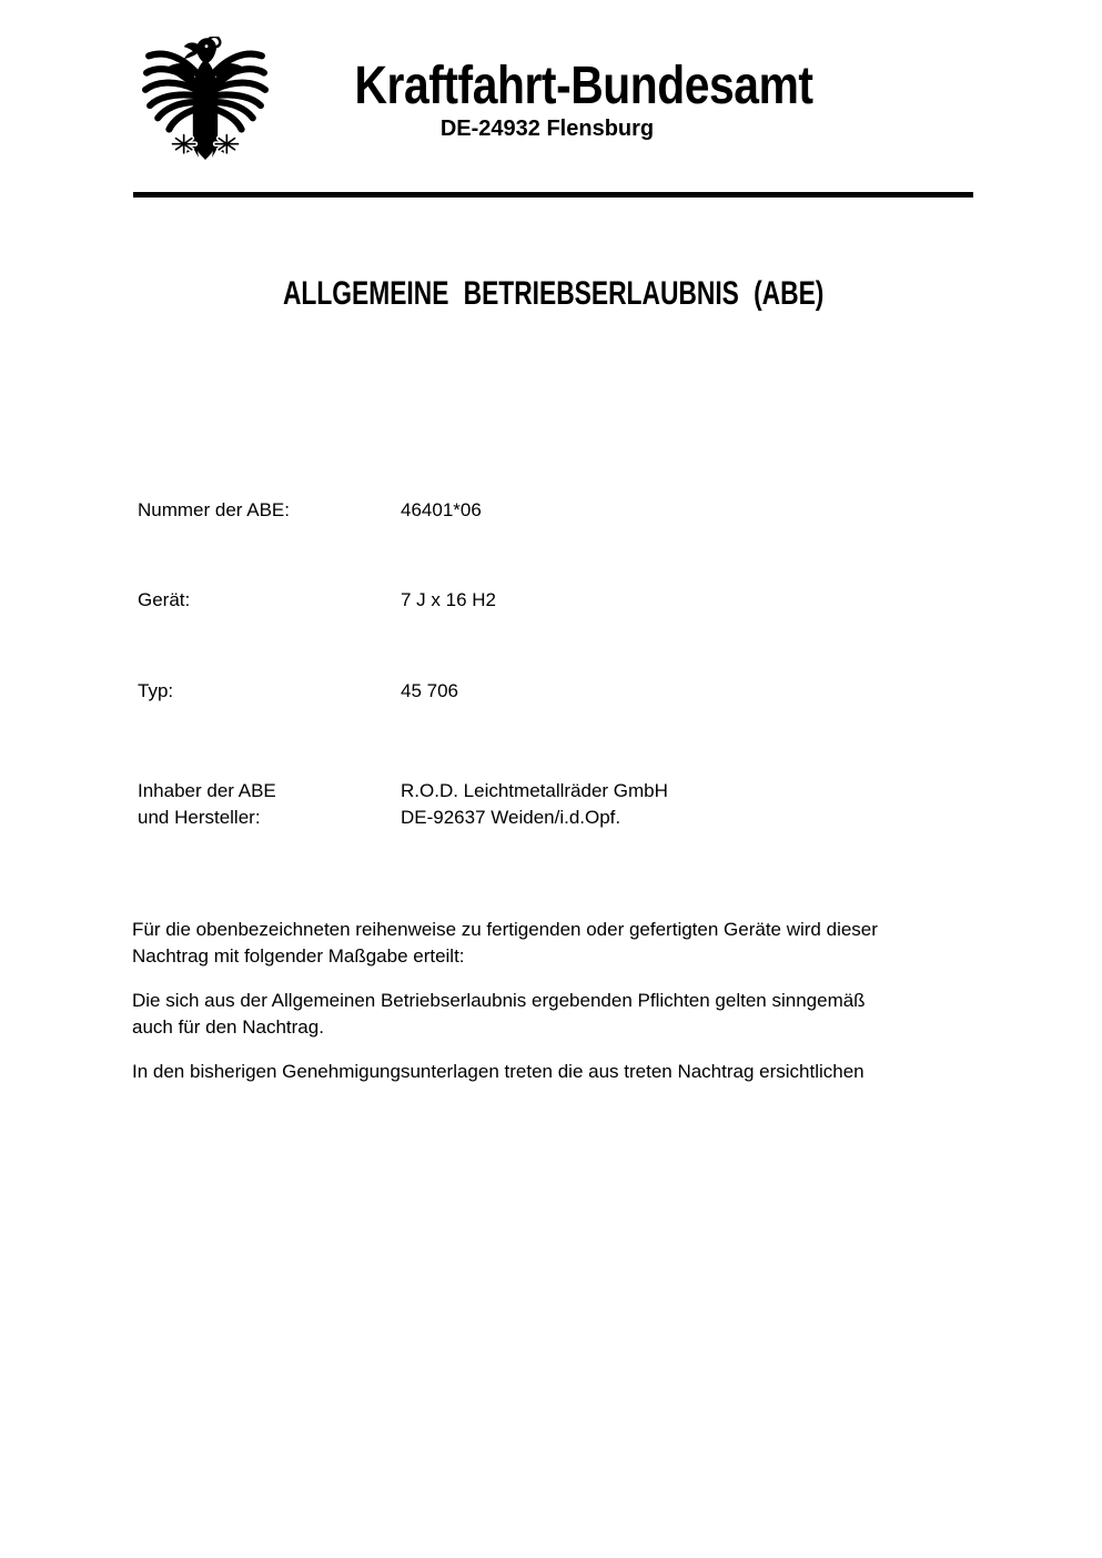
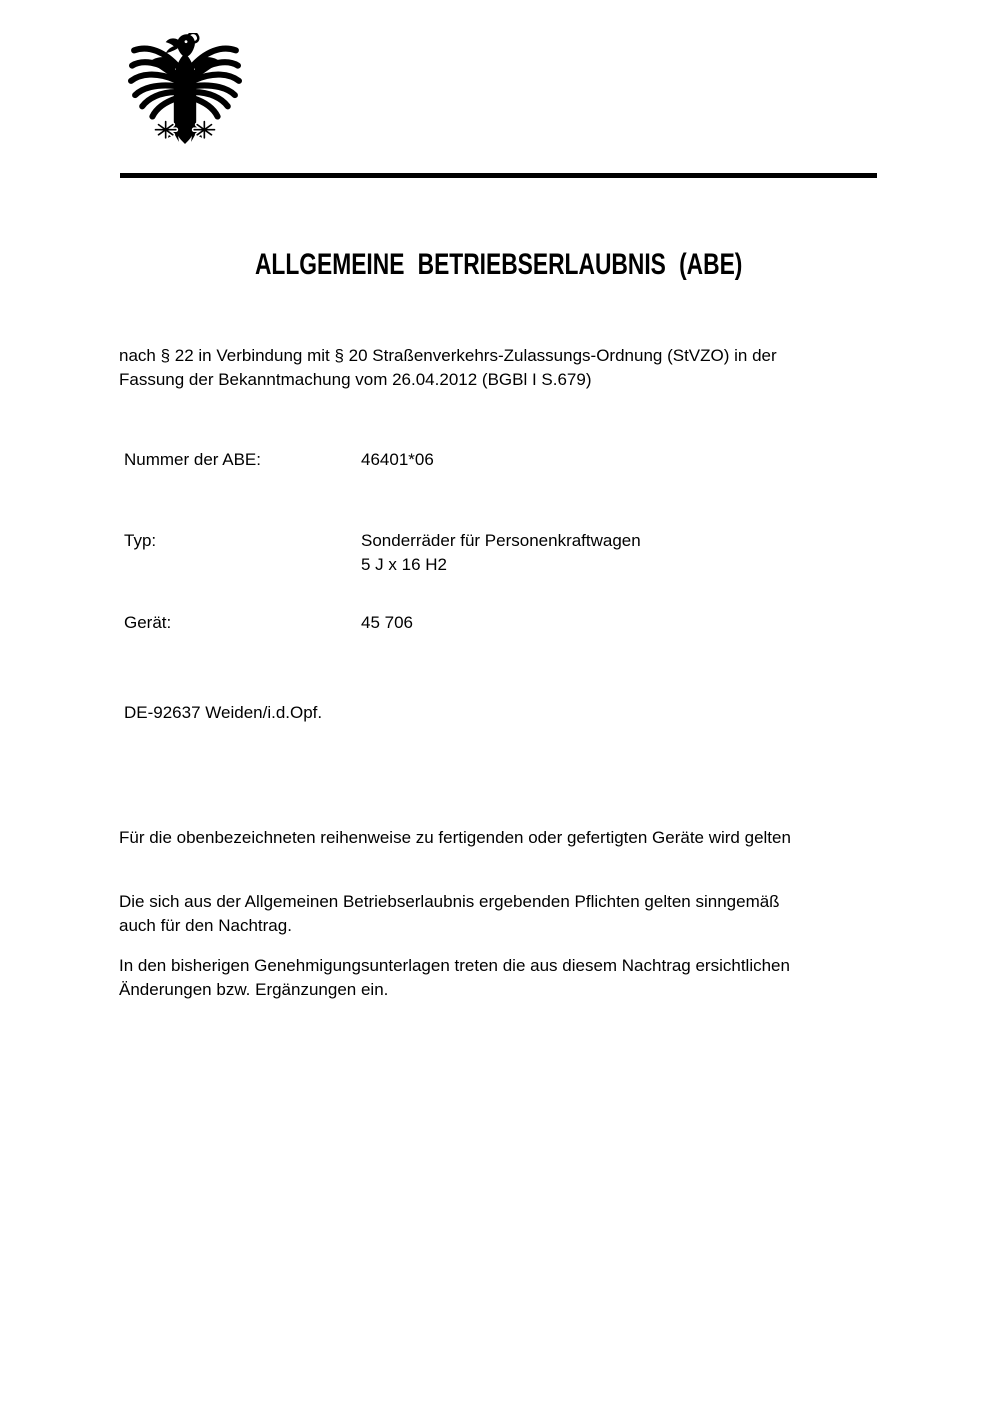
- Kraftfahrt-Bundesamt
- DE-24932 Flensburg
  ALLGEMEINE BETRIEBSERLAUBNIS (ABE)
+ nach § 22 in Verbindung mit § 20 Straßenverkehrs-Zulassungs-Ordnung (StVZO) in der
+ Fassung der Bekanntmachung vom 26.04.2012 (BGBl I S.679)
  Nummer der ABE: 46401*06
- Gerät:
+ Typ:
+ Sonderräder für Personenkraftwagen
- 7 J x 16 H2
+ 5 J x 16 H2
- Typ: 45 706
+ Gerät: 45 706
- Inhaber der ABE
- und Hersteller:
- R.O.D. Leichtmetallräder GmbH
  DE-92637 Weiden/i.d.Opf.
- Für die obenbezeichneten reihenweise zu fertigenden oder gefertigten Geräte wird dieser
+ Für die obenbezeichneten reihenweise zu fertigenden oder gefertigten Geräte wird gelten
- Nachtrag mit folgender Maßgabe erteilt:
  Die sich aus der Allgemeinen Betriebserlaubnis ergebenden Pflichten gelten sinngemäß
  auch für den Nachtrag.
- In den bisherigen Genehmigungsunterlagen treten die aus treten Nachtrag ersichtlichen
+ In den bisherigen Genehmigungsunterlagen treten die aus diesem Nachtrag ersichtlichen
+ Änderungen bzw. Ergänzungen ein.
